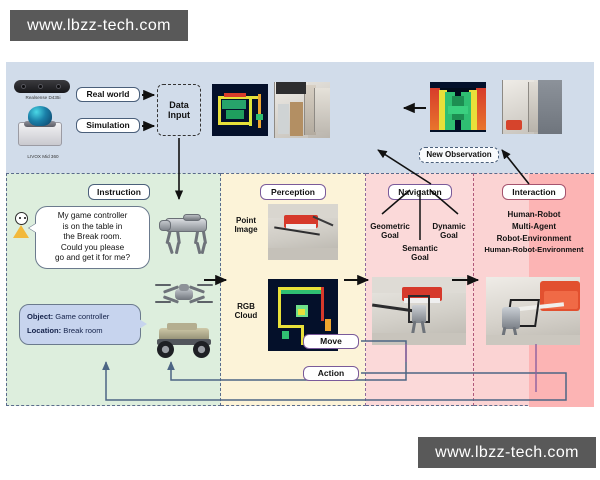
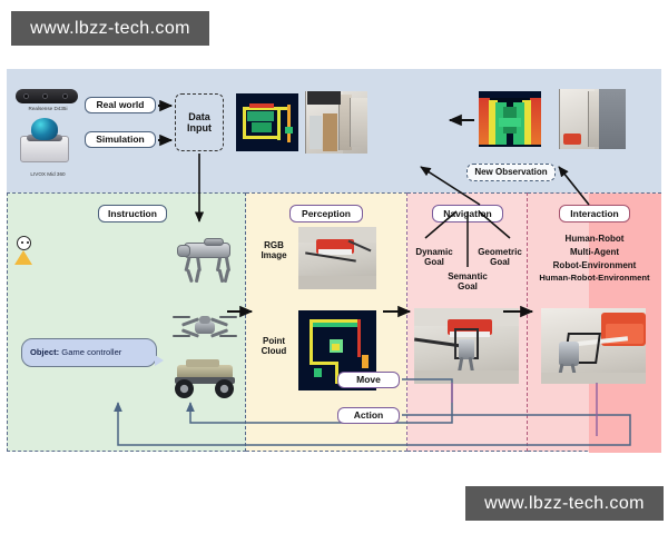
  www.lbzz-tech.com
  Real world
  Simulation
  Data
  Input
  New Observation
  Instruction
- My game controller
- is on the table in
- the Break room.
- Could you please
- go and get it for me?
  Object: Game controller
- Location: Break room
  Perception
- Point
+ RGB
  Image
- RGB
+ Point
  Cloud
  Navigation
- Geometric
+ Dynamic
  Goal
  Semantic
  Goal
- Dynamic
+ Geometric
  Goal
  Interaction
  Human-Robot
  Multi-Agent
  Robot-Environment
  Human-Robot-Environment
  Move
  Action
  www.lbzz-tech.com
